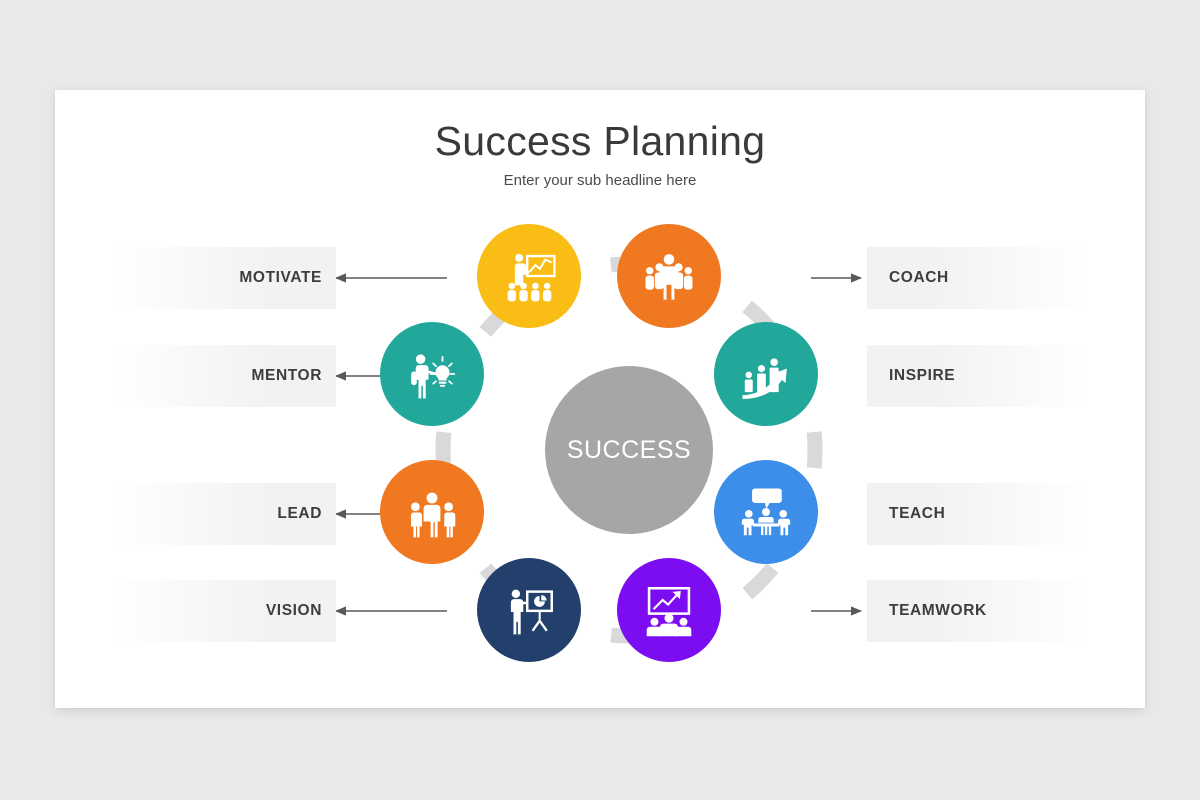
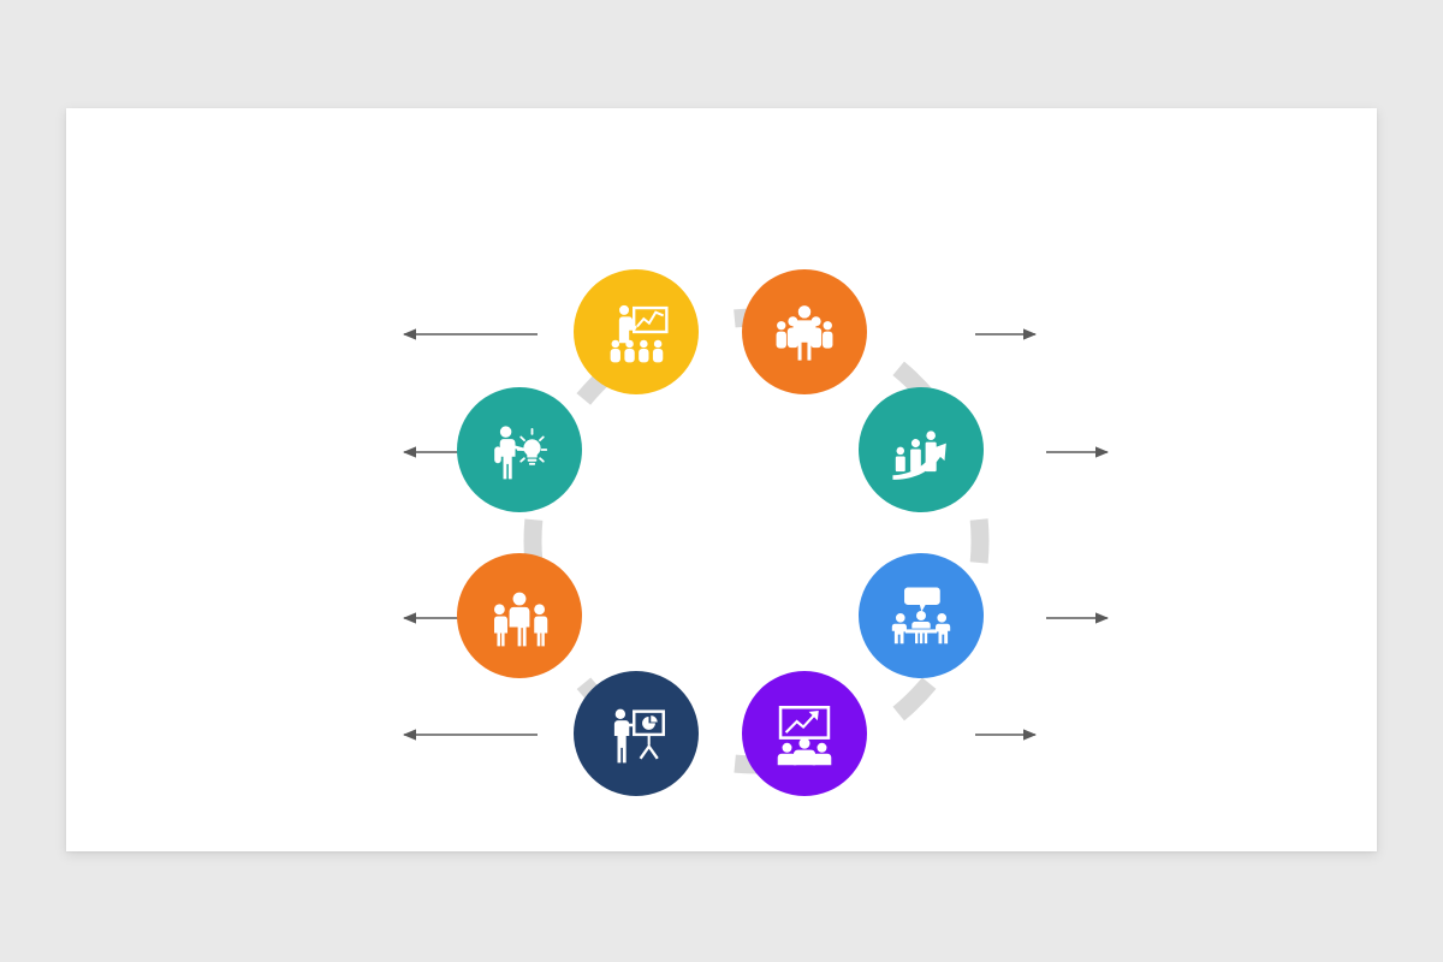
- Success Planning
- Enter your sub headline here
- SUCCESS
- MOTIVATE
- MENTOR
- LEAD
- VISION
- COACH
- INSPIRE
- TEACH
- TEAMWORK
